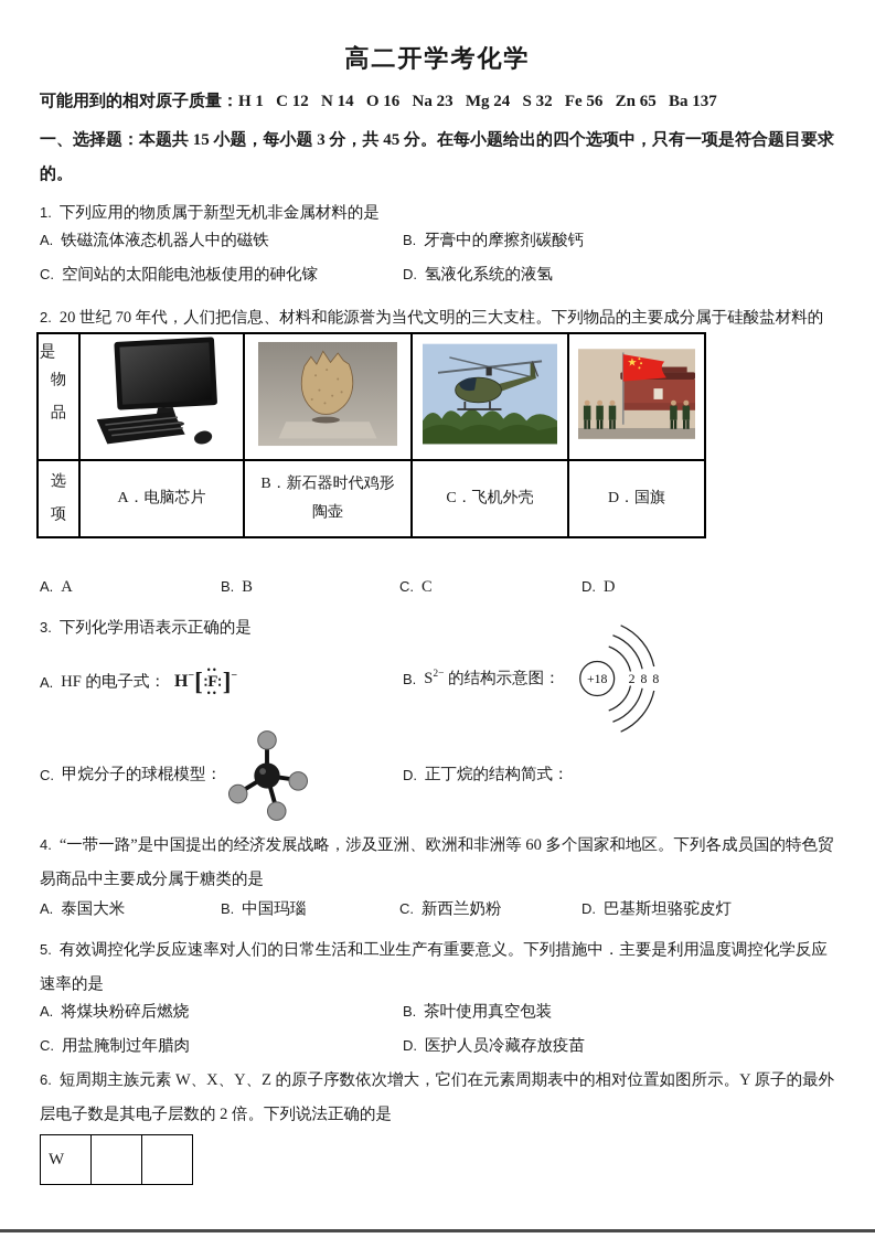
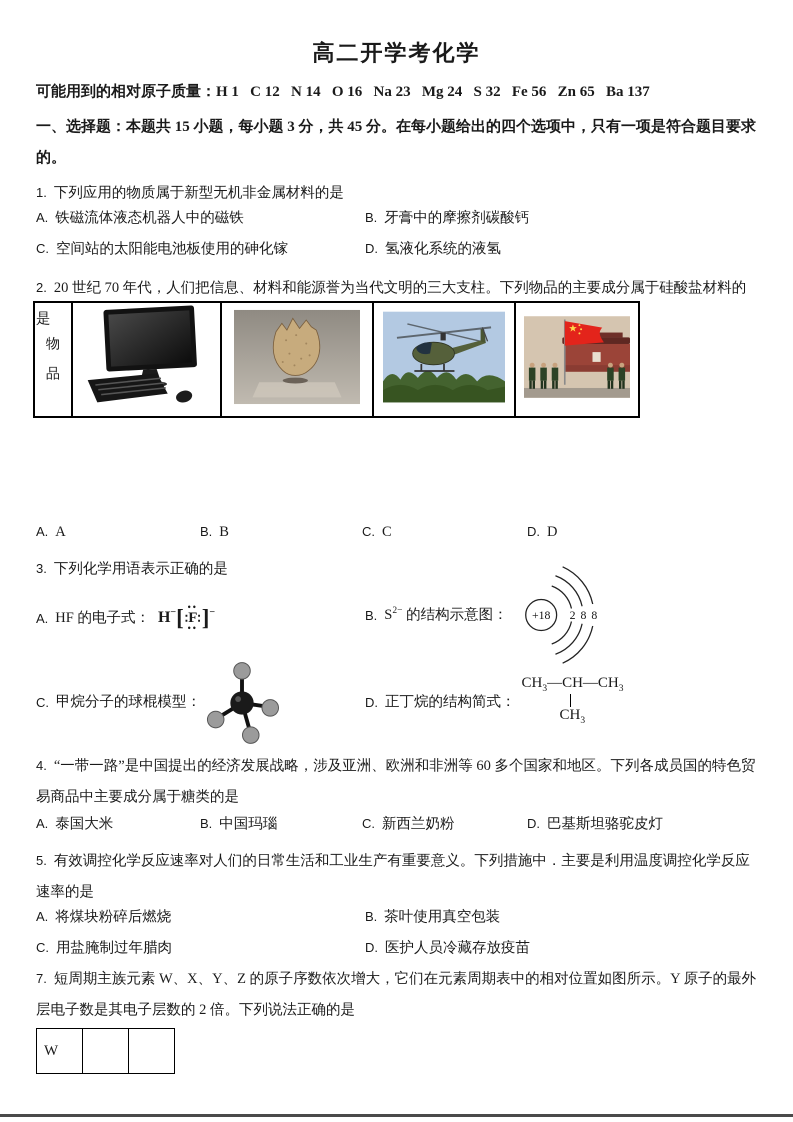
  高二开学考化学
  可能用到的相对原子质量：H 1 C 12 N 14 O 16 Na 23 Mg 24 S 32 Fe 56 Zn 65 Ba 137
  一、选择题：本题共 15 小题，每小题 3 分，共 45 分。在每小题给出的四个选项中，只有一项是符合题目要求的。
  1. 下列应用的物质属于新型无机非金属材料的是
  A. 铁磁流体液态机器人中的磁铁
  B. 牙膏中的摩擦剂碳酸钙
  C. 空间站的太阳能电池板使用的砷化镓
  D. 氢液化系统的液氢
  2. 20 世纪 70 年代，人们把信息、材料和能源誉为当代文明的三大支柱。下列物品的主要成分属于硅酸盐材料的是
  物品
- 选项	A．电脑芯片	B．新石器时代鸡形陶壶	C．飞机外壳	D．国旗
  A. A
  B. B
  C. C
  D. D
  3. 下列化学用语表示正确的是
  A.
  HF 的电子式：
  H
  −
  [
  ••
  ∶
  F
  ∶
  ••
  ]
  −
  B.
  S2− 的结构示意图：
  +18
  2
  8
  8
  C.
  甲烷分子的球棍模型：
  D.
  正丁烷的结构简式：
+ CH3—CH—CH3
+ CH3
  4. “一带一路”是中国提出的经济发展战略，涉及亚洲、欧洲和非洲等 60 多个国家和地区。下列各成员国的特色贸易商品中主要成分属于糖类的是
  A. 泰国大米
  B. 中国玛瑙
  C. 新西兰奶粉
  D. 巴基斯坦骆驼皮灯
  5. 有效调控化学反应速率对人们的日常生活和工业生产有重要意义。下列措施中．主要是利用温度调控化学反应速率的是
  A. 将煤块粉碎后燃烧
  B. 茶叶使用真空包装
  C. 用盐腌制过年腊肉
  D. 医护人员冷藏存放疫苗
- 6. 短周期主族元素 W、X、Y、Z 的原子序数依次增大，它们在元素周期表中的相对位置如图所示。Y 原子的最外层电子数是其电子层数的 2 倍。下列说法正确的是
+ 7. 短周期主族元素 W、X、Y、Z 的原子序数依次增大，它们在元素周期表中的相对位置如图所示。Y 原子的最外层电子数是其电子层数的 2 倍。下列说法正确的是
  W
